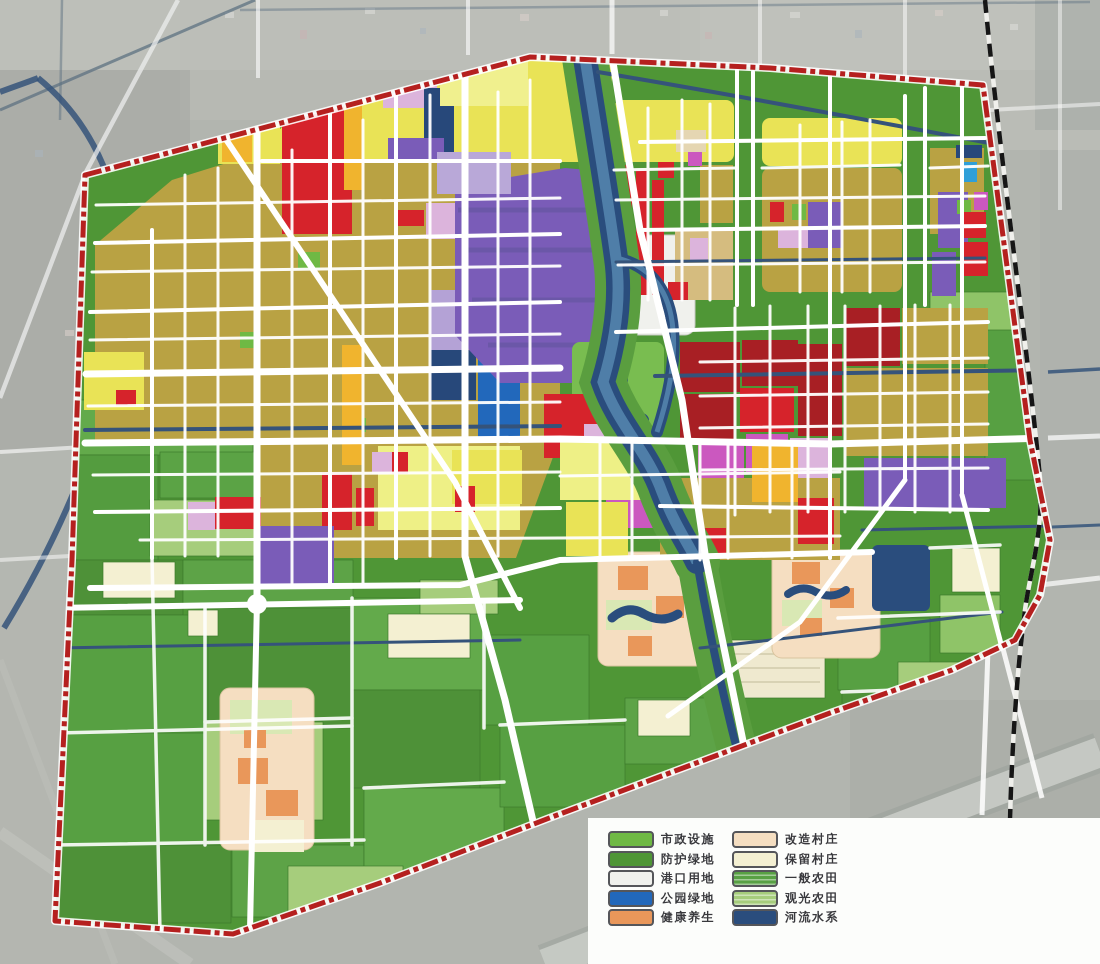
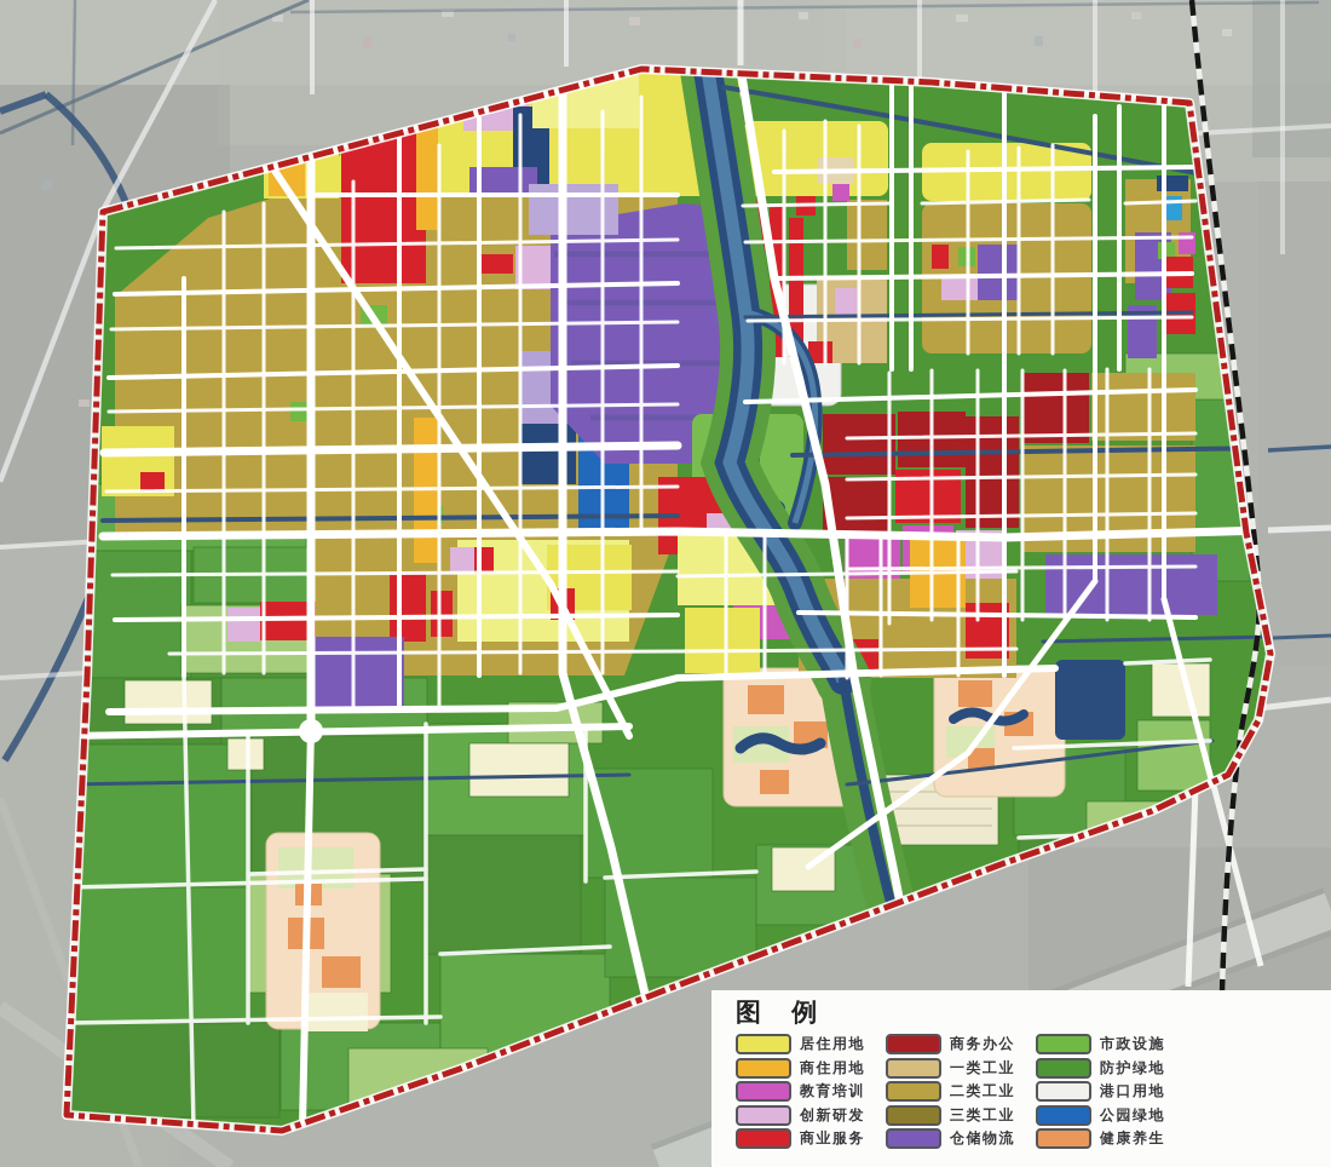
+ 图 例
+ 居住用地
+ 商住用地
+ 教育培训
+ 创新研发
+ 商业服务
+ 商务办公
+ 一类工业
+ 二类工业
+ 三类工业
+ 仓储物流
  市政设施
  防护绿地
  港口用地
  公园绿地
  健康养生
- 改造村庄
- 保留村庄
- 一般农田
- 观光农田
- 河流水系
